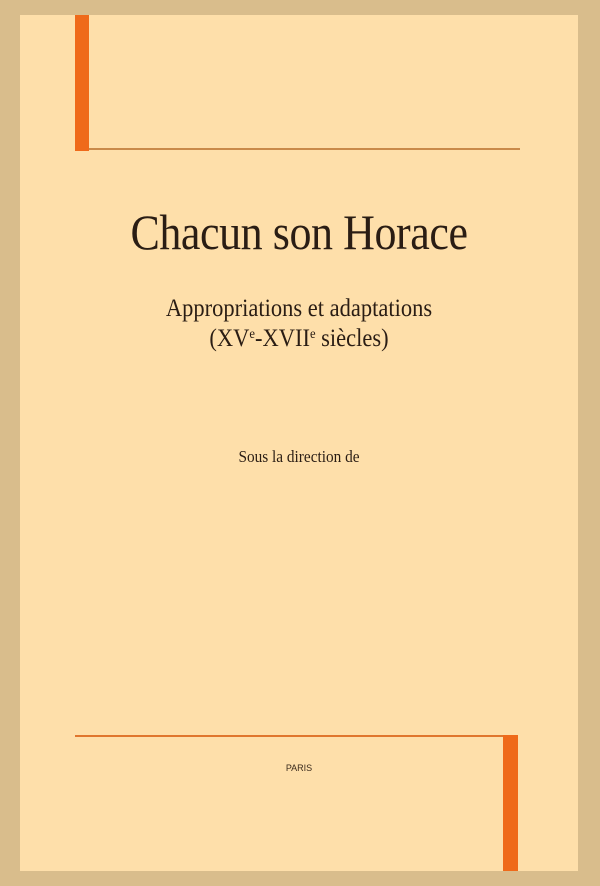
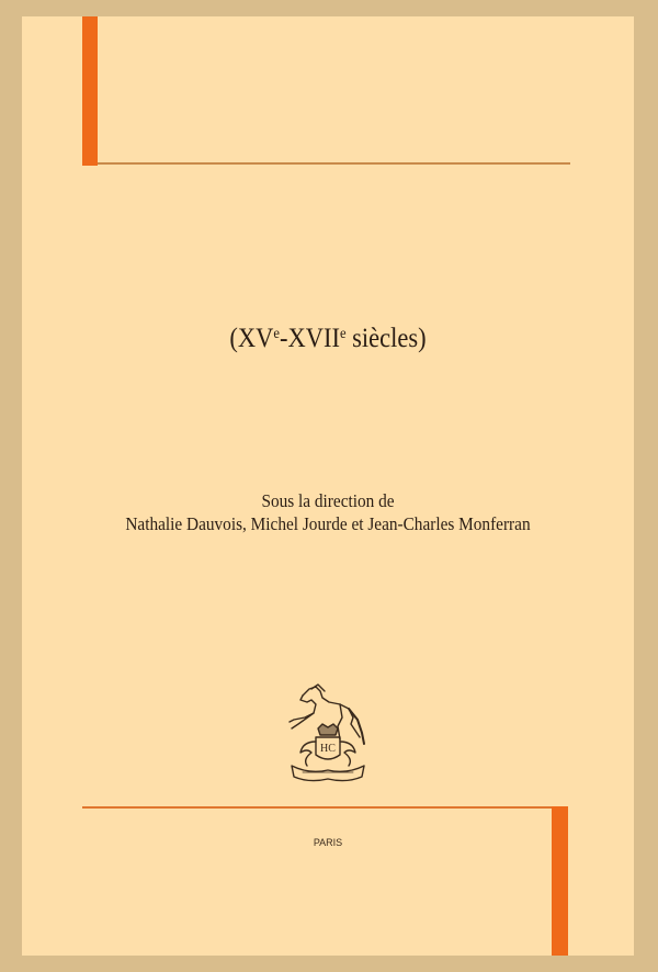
- Chacun son Horace
- Appropriations et adaptations
  (XVe-XVIIe siècles)
  Sous la direction de
+ Nathalie Dauvois, Michel Jourde et Jean-Charles Monferran
+ HC
  PARIS
